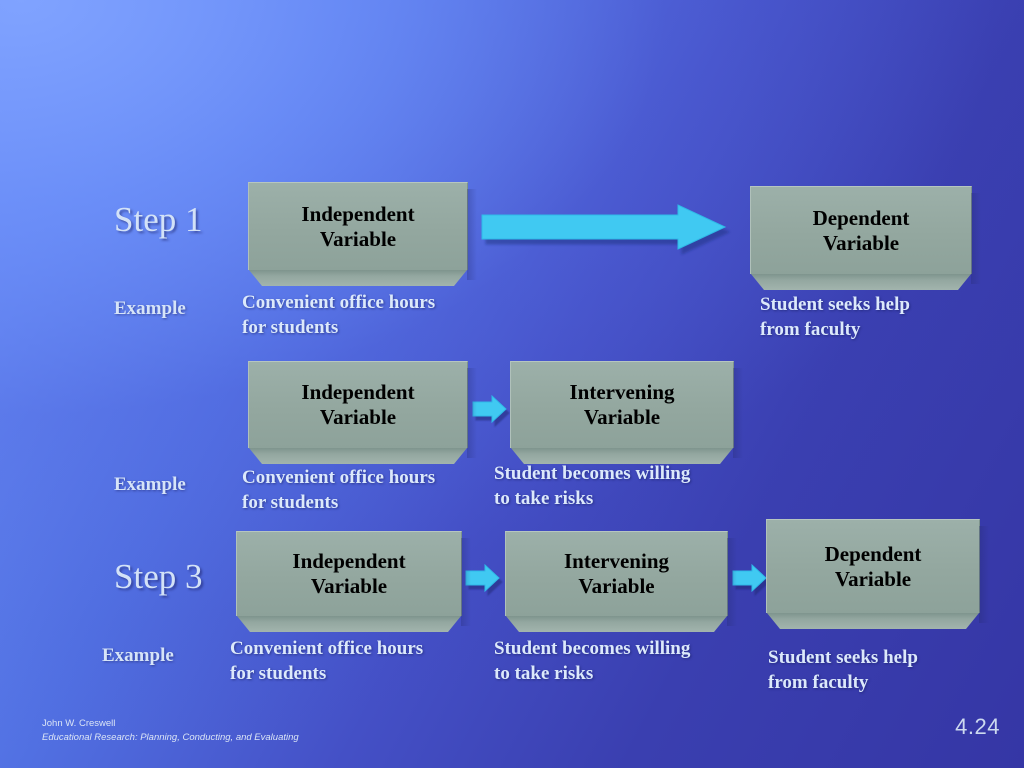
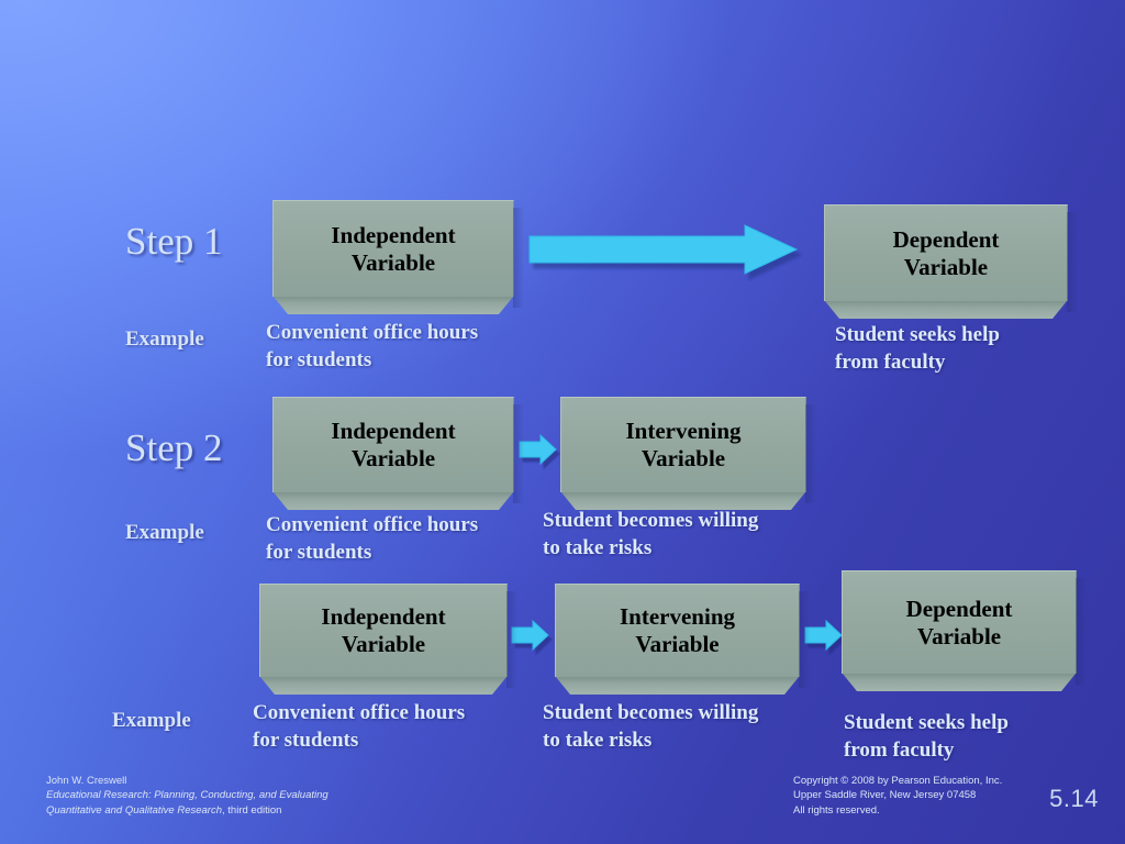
  Step 1
  Example
  Independent
  Variable
  Dependent
  Variable
  Convenient office hours
  for students
  Student seeks help
  from faculty
+ Step 2
  Example
  Independent
  Variable
  Intervening
  Variable
  Convenient office hours
  for students
  Student becomes willing
  to take risks
- Step 3
  Example
  Independent
  Variable
  Intervening
  Variable
  Dependent
  Variable
  Convenient office hours
  for students
  Student becomes willing
  to take risks
  Student seeks help
  from faculty
  John W. Creswell
  Educational Research: Planning, Conducting, and Evaluating
+ Quantitative and Qualitative Research, third edition
+ Copyright © 2008 by Pearson Education, Inc.
+ Upper Saddle River, New Jersey 07458
+ All rights reserved.
- 4.24
+ 5.14
